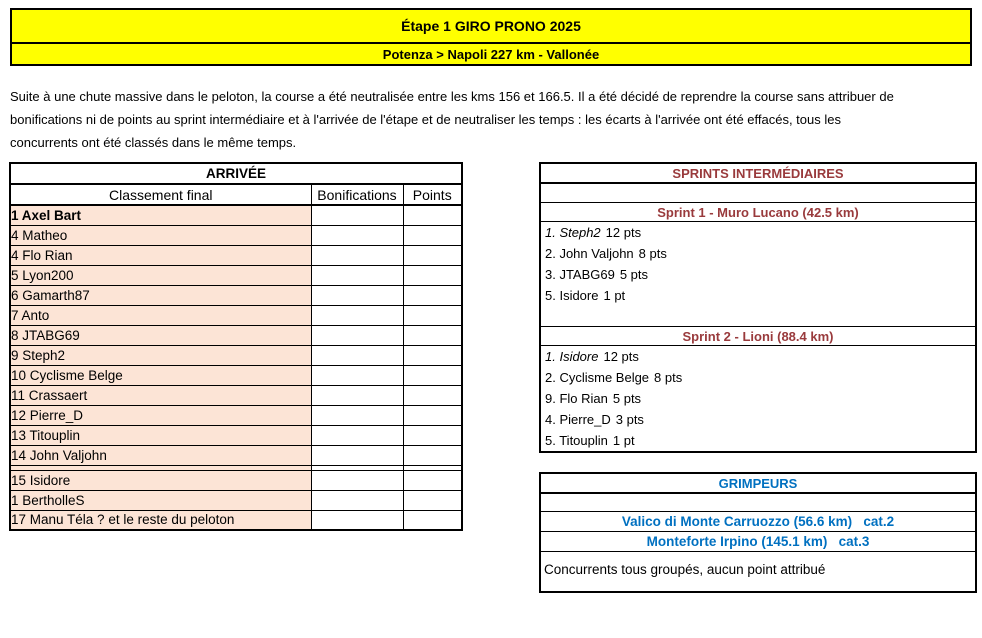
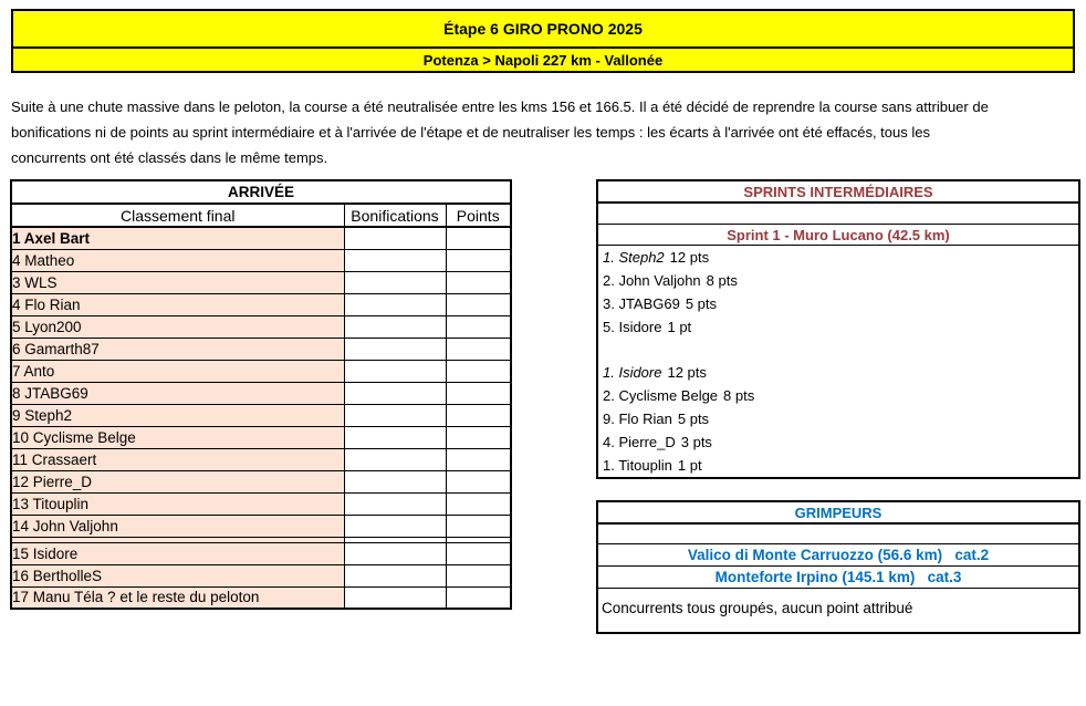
- Étape 1 GIRO PRONO 2025
+ Étape 6 GIRO PRONO 2025
  Potenza > Napoli 227 km - Vallonée
  Suite à une chute massive dans le peloton, la course a été neutralisée entre les kms 156 et 166.5. Il a été décidé de reprendre la course sans attribuer de
  bonifications ni de points au sprint intermédiaire et à l'arrivée de l'étape et de neutraliser les temps : les écarts à l'arrivée ont été effacés, tous les
  concurrents ont été classés dans le même temps.
  ARRIVÉE
  Classement final	Bonifications	Points
  1 Axel Bart
  4 Matheo
+ 3 WLS
  4 Flo Rian
  5 Lyon200
  6 Gamarth87
  7 Anto
  8 JTABG69
  9 Steph2
  10 Cyclisme Belge
  11 Crassaert
  12 Pierre_D
  13 Titouplin
  14 John Valjohn
  15 Isidore
- 1 BertholleS
+ 16 BertholleS
  17 Manu Téla ? et le reste du peloton
  SPRINTS INTERMÉDIAIRES
  Sprint 1 - Muro Lucano (42.5 km)
  1. Steph2 12 pts
  2. John Valjohn 8 pts
  3. JTABG69 5 pts
  5. Isidore 1 pt
- Sprint 2 - Lioni (88.4 km)
  1. Isidore 12 pts
  2. Cyclisme Belge 8 pts
  9. Flo Rian 5 pts
  4. Pierre_D 3 pts
- 5. Titouplin 1 pt
+ 1. Titouplin 1 pt
  GRIMPEURS
  Valico di Monte Carruozzo (56.6 km) cat.2
  Monteforte Irpino (145.1 km) cat.3
  Concurrents tous groupés, aucun point attribué
